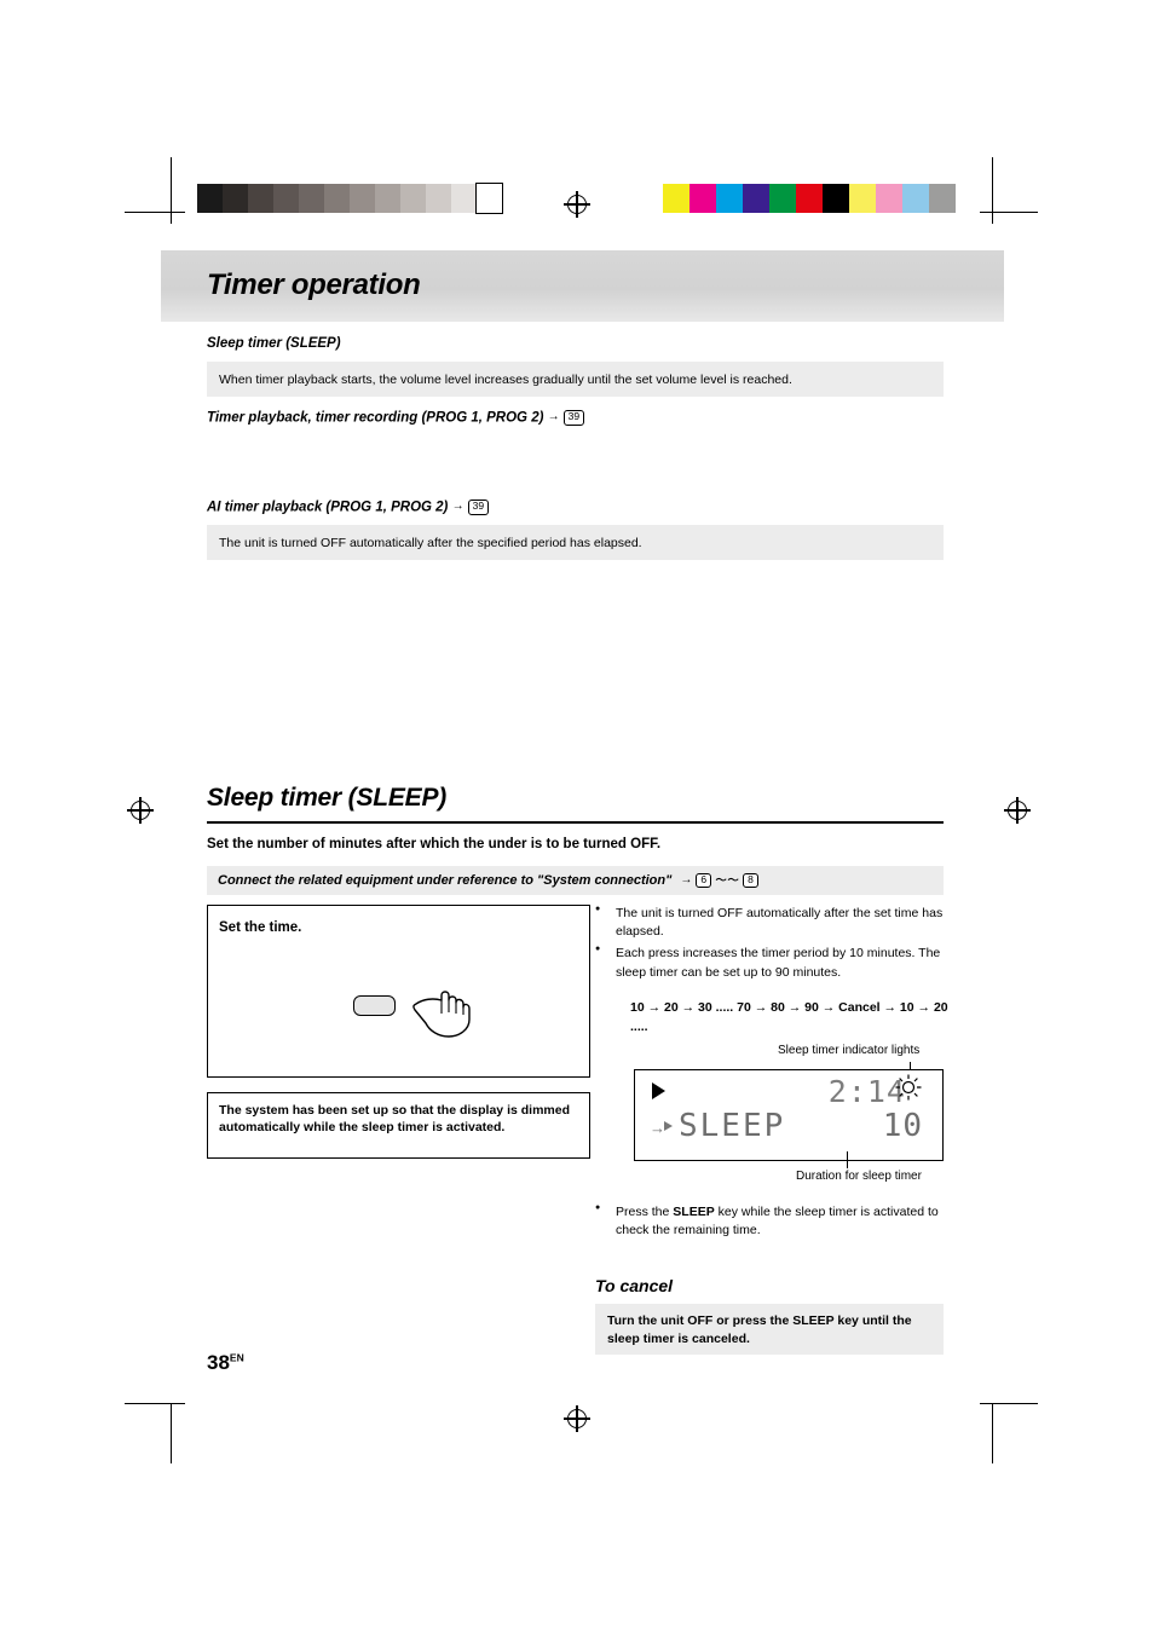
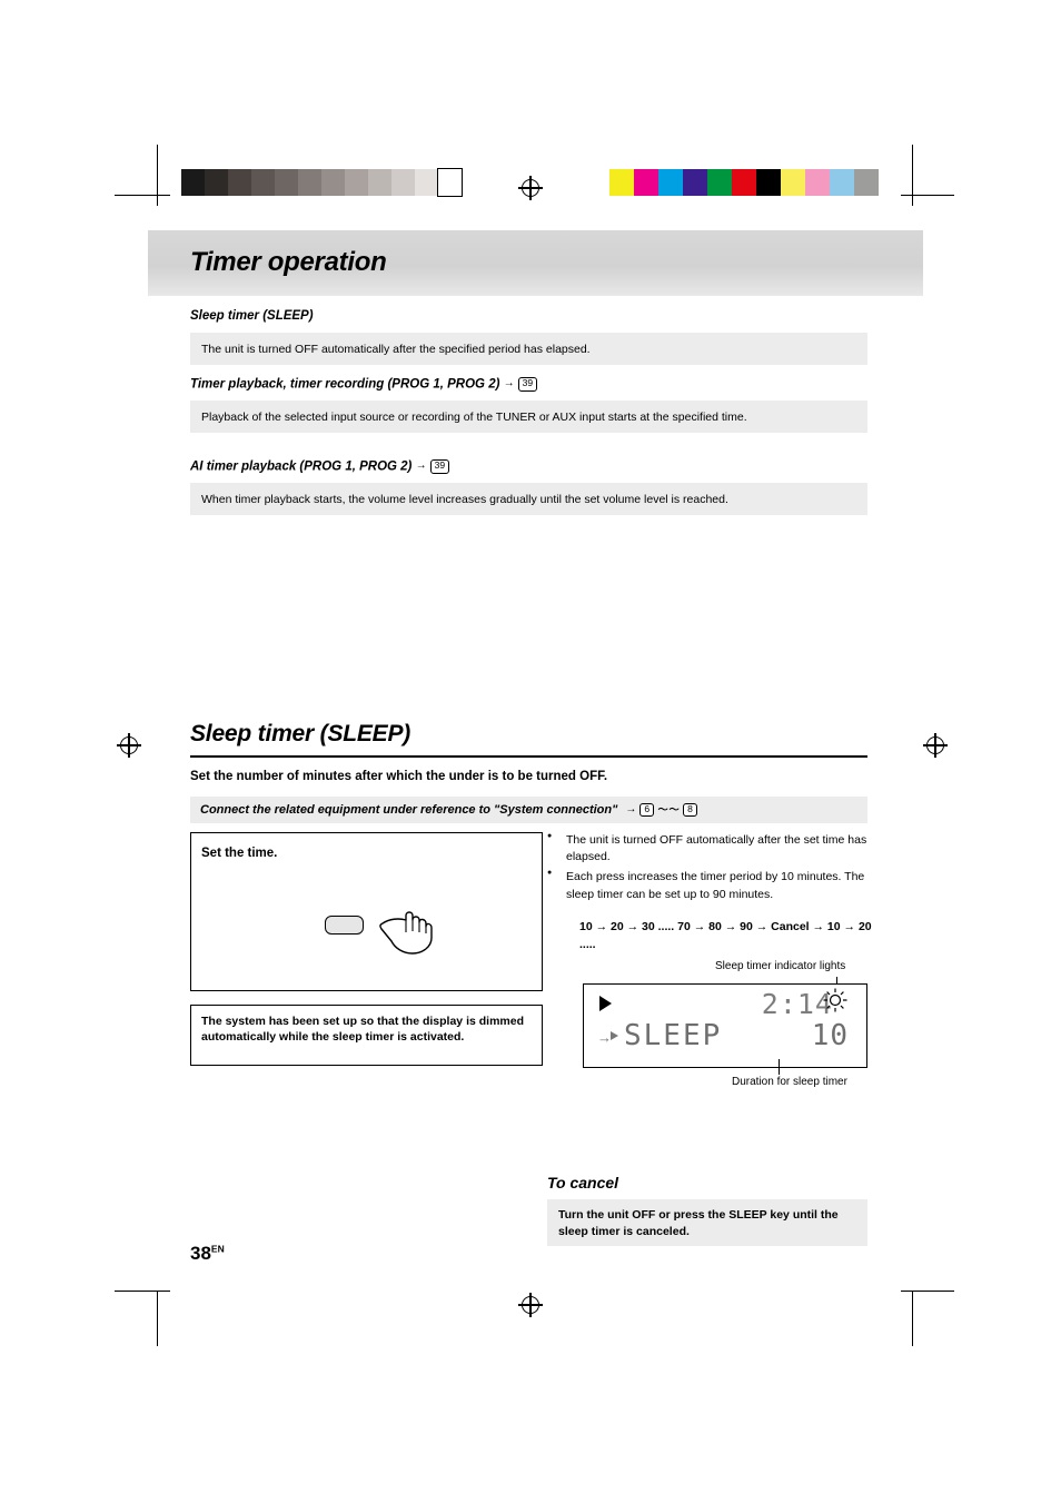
  Timer operation
  Sleep timer (SLEEP)
- When timer playback starts, the volume level increases gradually until the set volume level is reached.
+ The unit is turned OFF automatically after the specified period has elapsed.
  Timer playback, timer recording (PROG 1, PROG 2)
  →
  39
+ Playback of the selected input source or recording of the TUNER or AUX input starts at the specified time.
  AI timer playback (PROG 1, PROG 2)
  →
  39
- The unit is turned OFF automatically after the specified period has elapsed.
+ When timer playback starts, the volume level increases gradually until the set volume level is reached.
  Sleep timer (SLEEP)
  Set the number of minutes after which the under is to be turned OFF.
  Connect the related equipment under reference to "System connection"
  →
  6
  〜〜
  8
  Set the time.
  The system has been set up so that the display is dimmed automatically while the sleep timer is activated.
  The unit is turned OFF automatically after the set time has elapsed.
  Each press increases the timer period by 10 minutes. The sleep timer can be set up to 90 minutes.
  10 → 20 → 30 ..... 70 → 80 → 90 → Cancel → 10 → 20 .....
  Sleep timer indicator lights
  2:14
  →
  SLEEP
  10
  Duration for sleep timer
- Press the SLEEP key while the sleep timer is activated to check the remaining time.
  To cancel
  Turn the unit OFF or press the SLEEP key until the sleep timer is canceled.
  38EN
